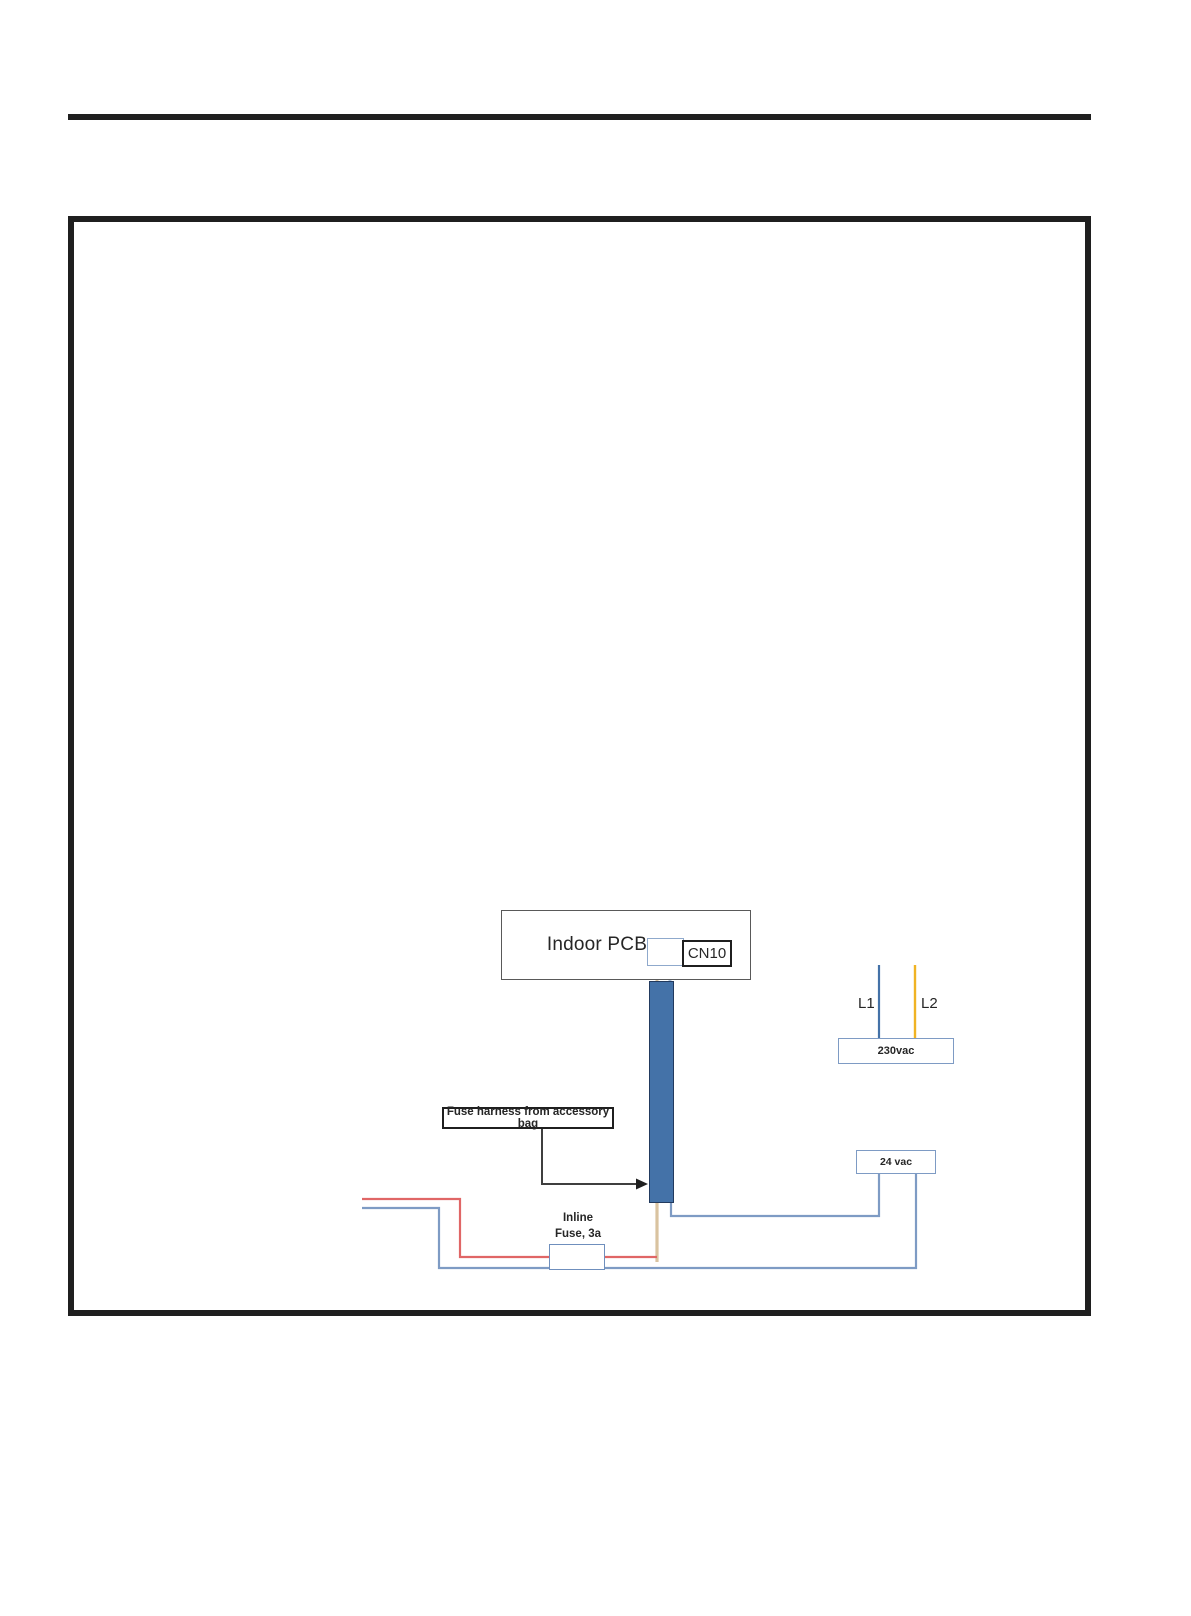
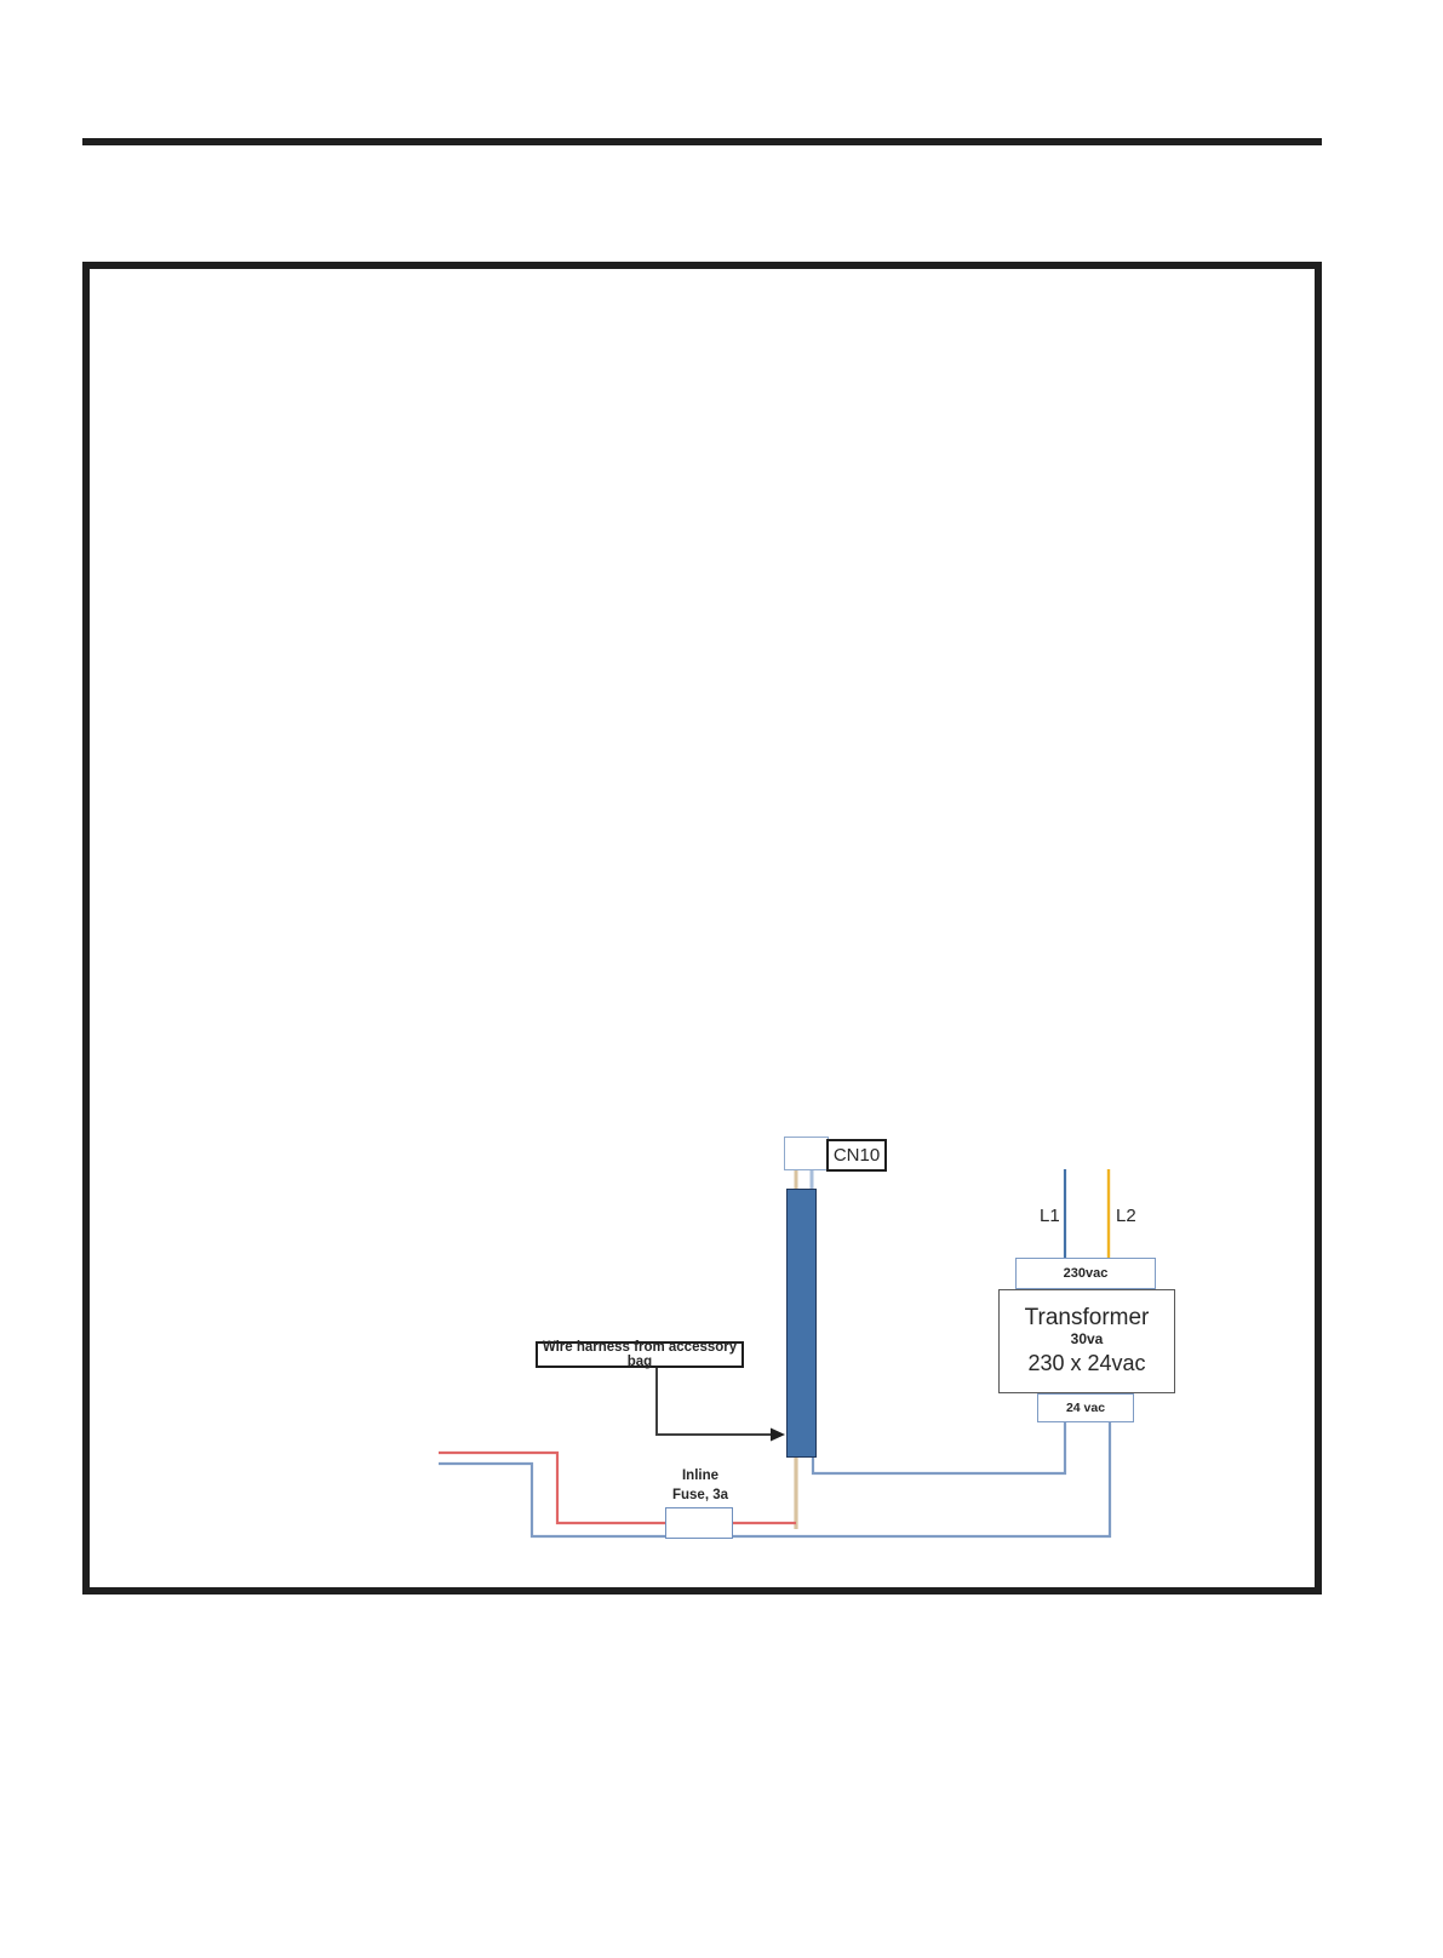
- Indoor PCB
  CN10
- Fuse harness from accessory bag
+ Wire harness from accessory bag
  230vac
+ Transformer
+ 30va
+ 230 x 24vac
  24 vac
  L1
  L2
  Inline
  Fuse, 3a
